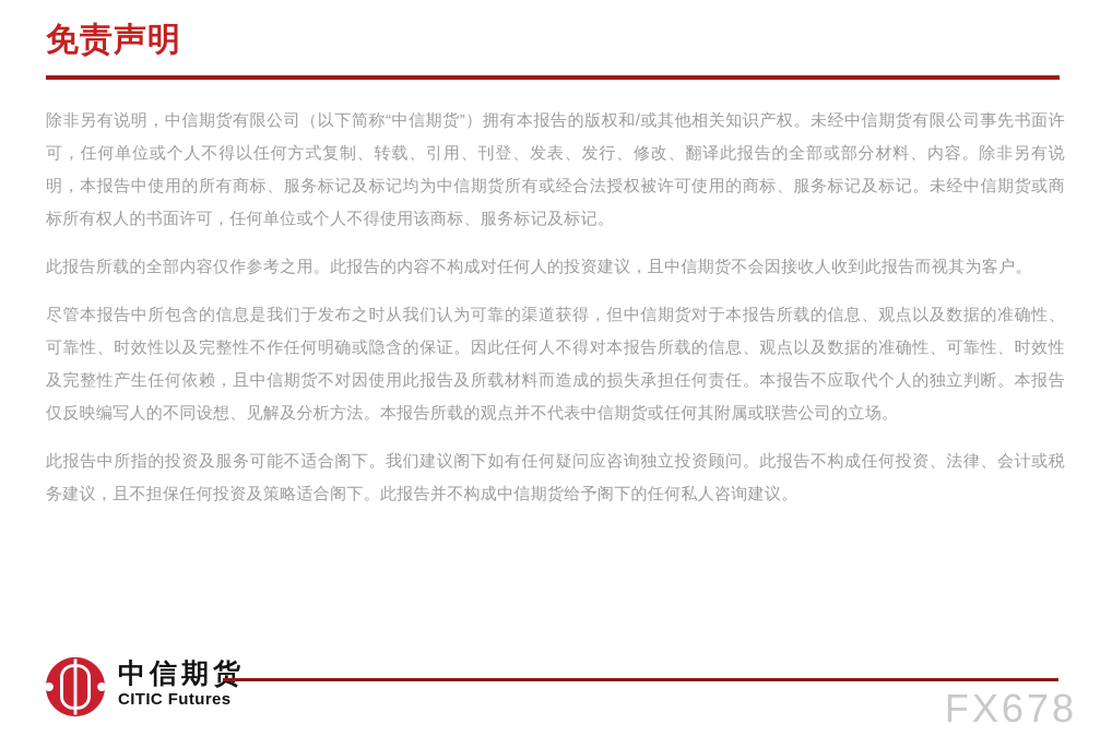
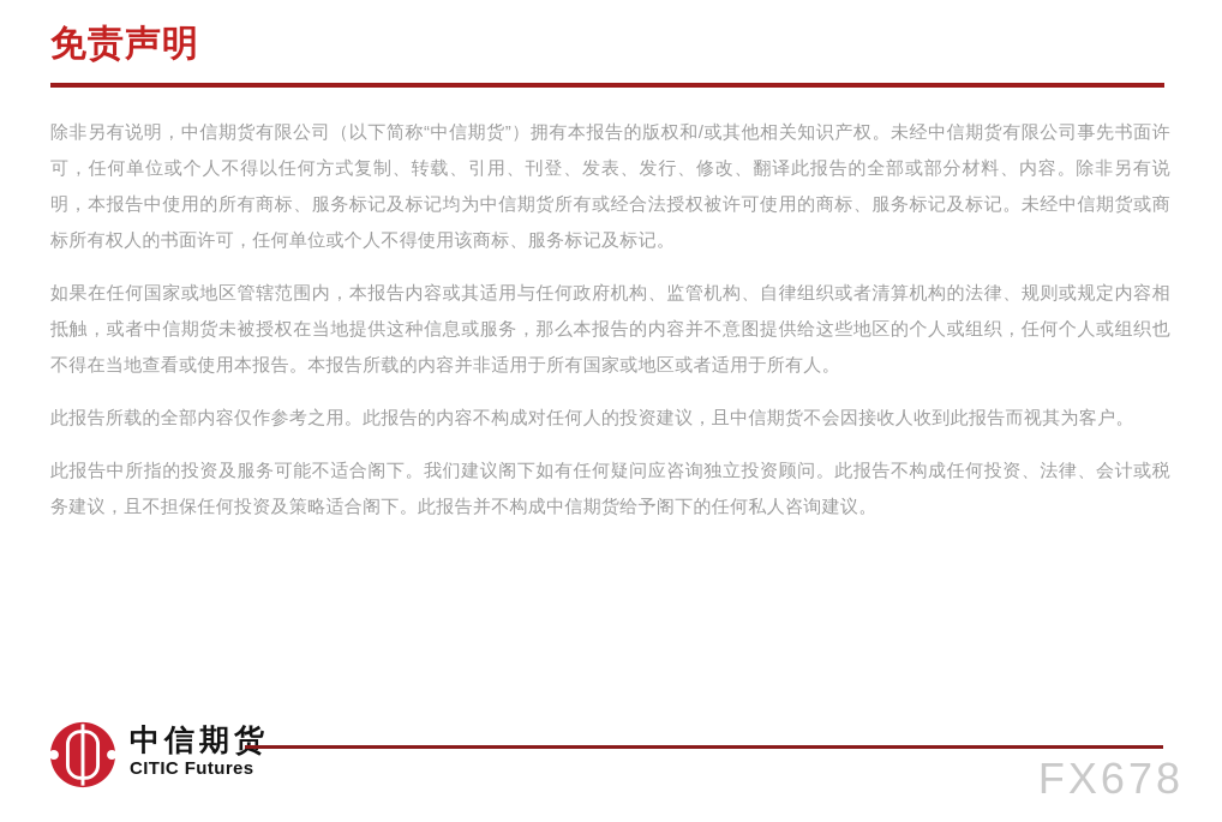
  免责声明
  除非另有说明，中信期货有限公司（以下简称“中信期货”）拥有本报告的版权和/或其他相关知识产权。未经中信期货有限公司事先书面许可，任何单位或个人不得以任何方式复制、转载、引用、刊登、发表、发行、修改、翻译此报告的全部或部分材料、内容。除非另有说明，本报告中使用的所有商标、服务标记及标记均为中信期货所有或经合法授权被许可使用的商标、服务标记及标记。未经中信期货或商标所有权人的书面许可，任何单位或个人不得使用该商标、服务标记及标记。
+ 如果在任何国家或地区管辖范围内，本报告内容或其适用与任何政府机构、监管机构、自律组织或者清算机构的法律、规则或规定内容相抵触，或者中信期货未被授权在当地提供这种信息或服务，那么本报告的内容并不意图提供给这些地区的个人或组织，任何个人或组织也不得在当地查看或使用本报告。本报告所载的内容并非适用于所有国家或地区或者适用于所有人。
  此报告所载的全部内容仅作参考之用。此报告的内容不构成对任何人的投资建议，且中信期货不会因接收人收到此报告而视其为客户。
- 尽管本报告中所包含的信息是我们于发布之时从我们认为可靠的渠道获得，但中信期货对于本报告所载的信息、观点以及数据的准确性、可靠性、时效性以及完整性不作任何明确或隐含的保证。因此任何人不得对本报告所载的信息、观点以及数据的准确性、可靠性、时效性及完整性产生任何依赖，且中信期货不对因使用此报告及所载材料而造成的损失承担任何责任。本报告不应取代个人的独立判断。本报告仅反映编写人的不同设想、见解及分析方法。本报告所载的观点并不代表中信期货或任何其附属或联营公司的立场。
  此报告中所指的投资及服务可能不适合阁下。我们建议阁下如有任何疑问应咨询独立投资顾问。此报告不构成任何投资、法律、会计或税务建议，且不担保任何投资及策略适合阁下。此报告并不构成中信期货给予阁下的任何私人咨询建议。
  中信期货
  CITIC Futures
  FX678
